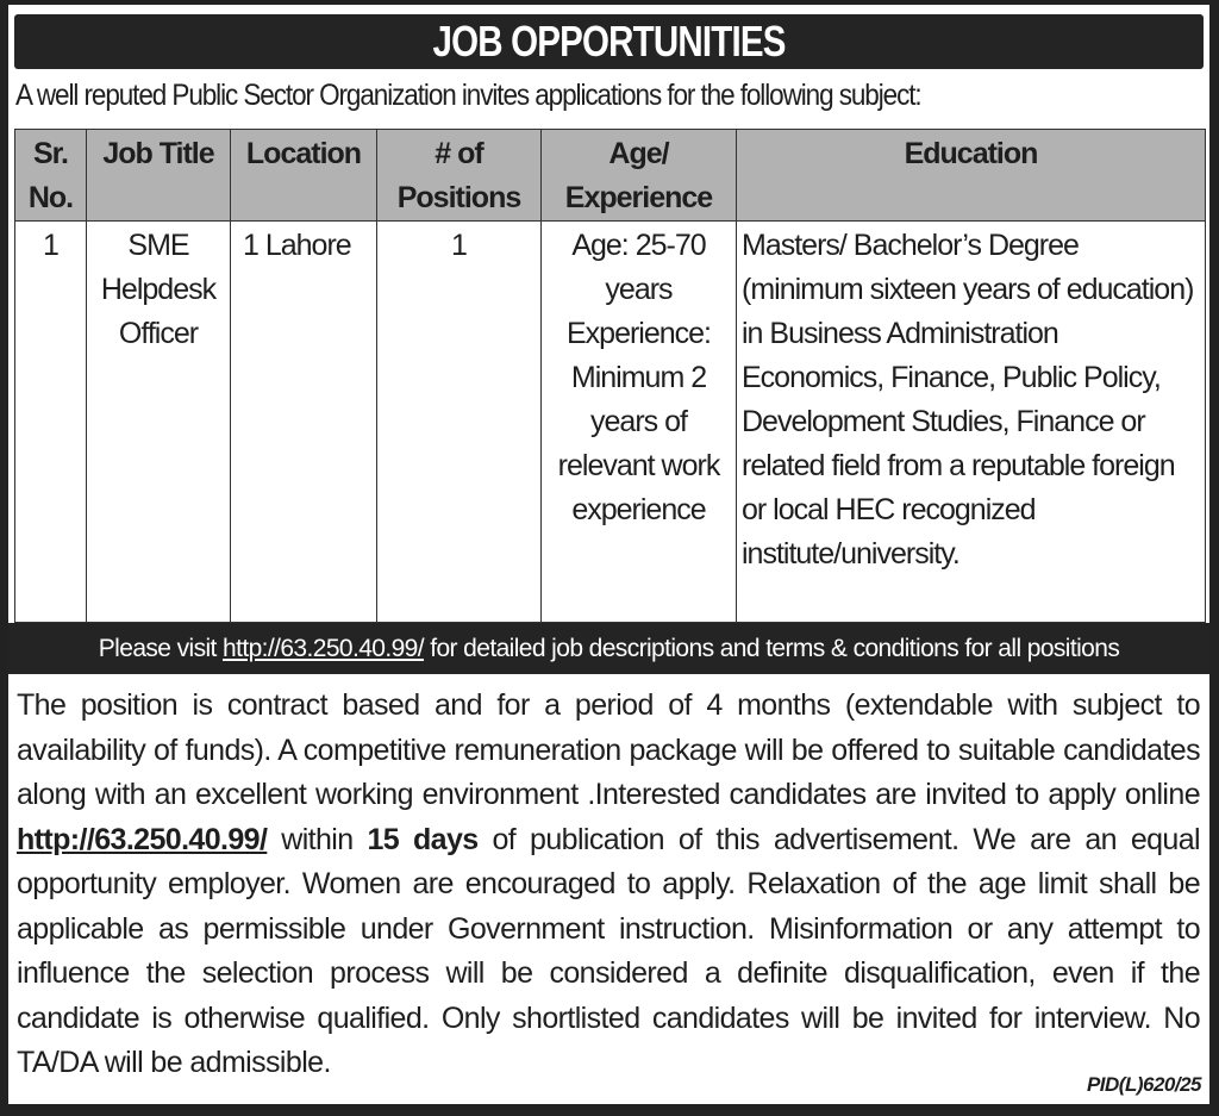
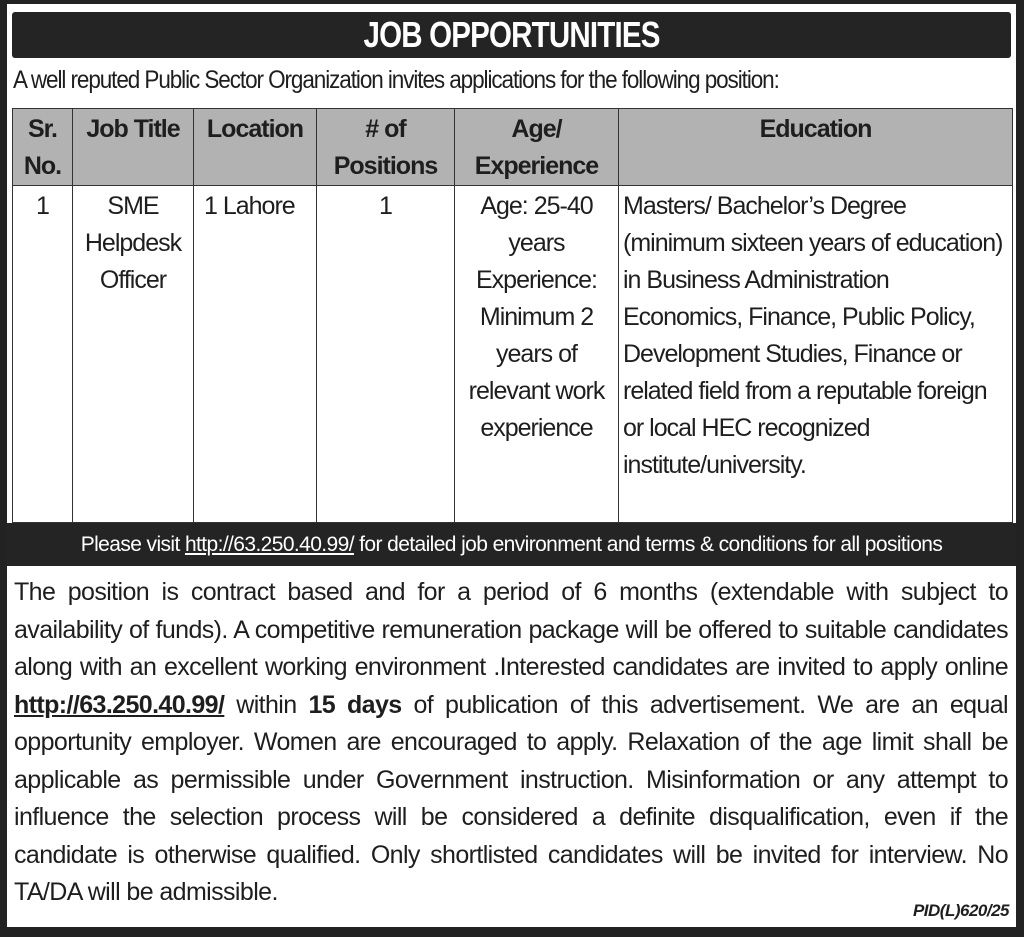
  JOB OPPORTUNITIES
- A well reputed Public Sector Organization invites applications for the following subject:
+ A well reputed Public Sector Organization invites applications for the following position:
  Sr. No.	Job Title	Location	# of Positions	Age/ Experience	Education
- 1	SME Helpdesk Officer	1 Lahore	1	Age: 25-70 years Experience: Minimum 2 years of relevant work experience	Masters/ Bachelor’s Degree (minimum sixteen years of education) in Business Administration Economics, Finance, Public Policy, Development Studies, Finance or related field from a reputable foreign or local HEC recognized institute/university.
+ 1	SME Helpdesk Officer	1 Lahore	1	Age: 25-40 years Experience: Minimum 2 years of relevant work experience	Masters/ Bachelor’s Degree (minimum sixteen years of education) in Business Administration Economics, Finance, Public Policy, Development Studies, Finance or related field from a reputable foreign or local HEC recognized institute/university.
  Please visit
  http://63.250.40.99/
- for detailed job descriptions and terms & conditions for all positions
+ for detailed job environment and terms & conditions for all positions
- The position is contract based and for a period of 4 months (extendable with subject to availability of funds). A competitive remuneration package will be offered to suitable candidates along with an excellent working environment .Interested candidates are invited to apply online http://63.250.40.99/ within 15 days of publication of this advertisement. We are an equal opportunity employer. Women are encouraged to apply. Relaxation of the age limit shall be applicable as permissible under Government instruction. Misinformation or any attempt to influence the selection process will be considered a definite disqualification, even if the candidate is otherwise qualified. Only shortlisted candidates will be invited for interview. No TA/DA will be admissible.
+ The position is contract based and for a period of 6 months (extendable with subject to availability of funds). A competitive remuneration package will be offered to suitable candidates along with an excellent working environment .Interested candidates are invited to apply online http://63.250.40.99/ within 15 days of publication of this advertisement. We are an equal opportunity employer. Women are encouraged to apply. Relaxation of the age limit shall be applicable as permissible under Government instruction. Misinformation or any attempt to influence the selection process will be considered a definite disqualification, even if the candidate is otherwise qualified. Only shortlisted candidates will be invited for interview. No TA/DA will be admissible.
  PID(L)620/25
